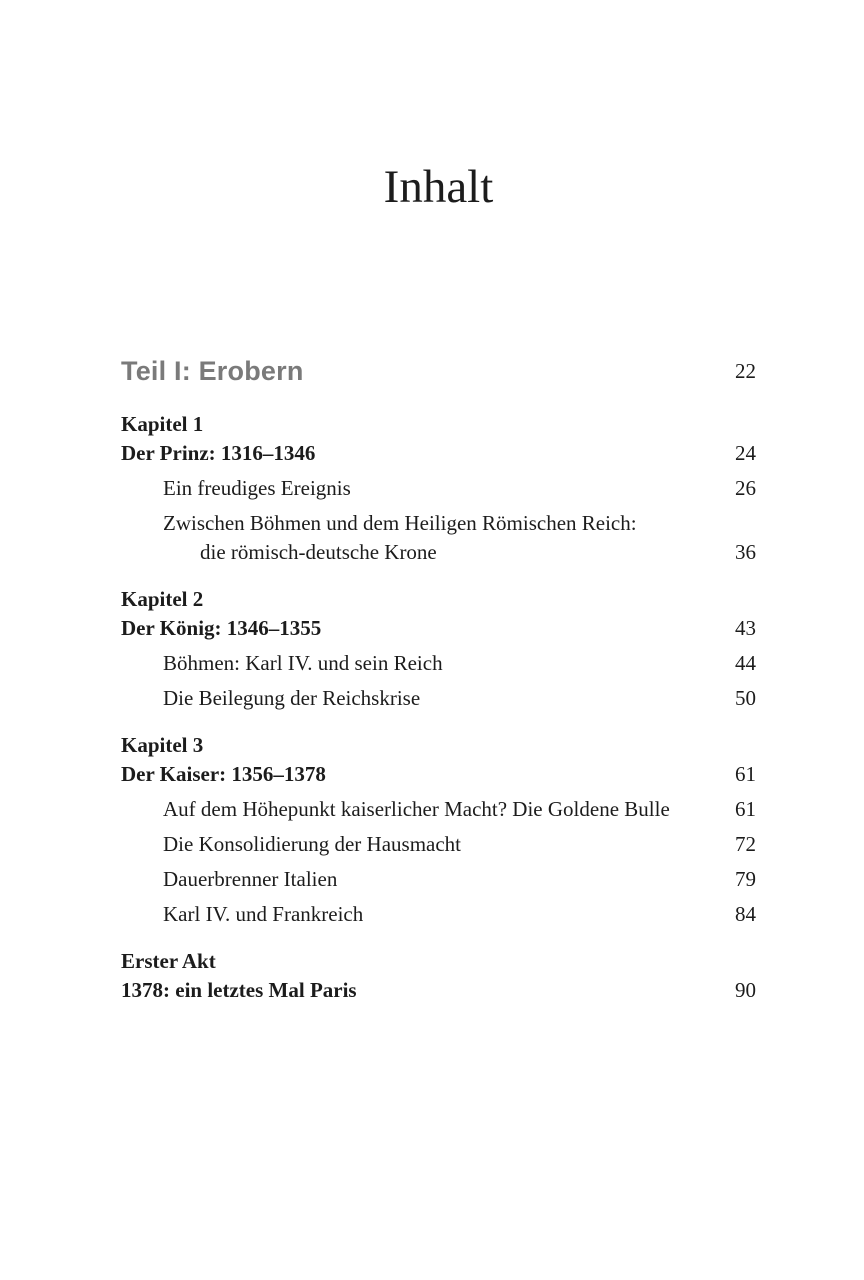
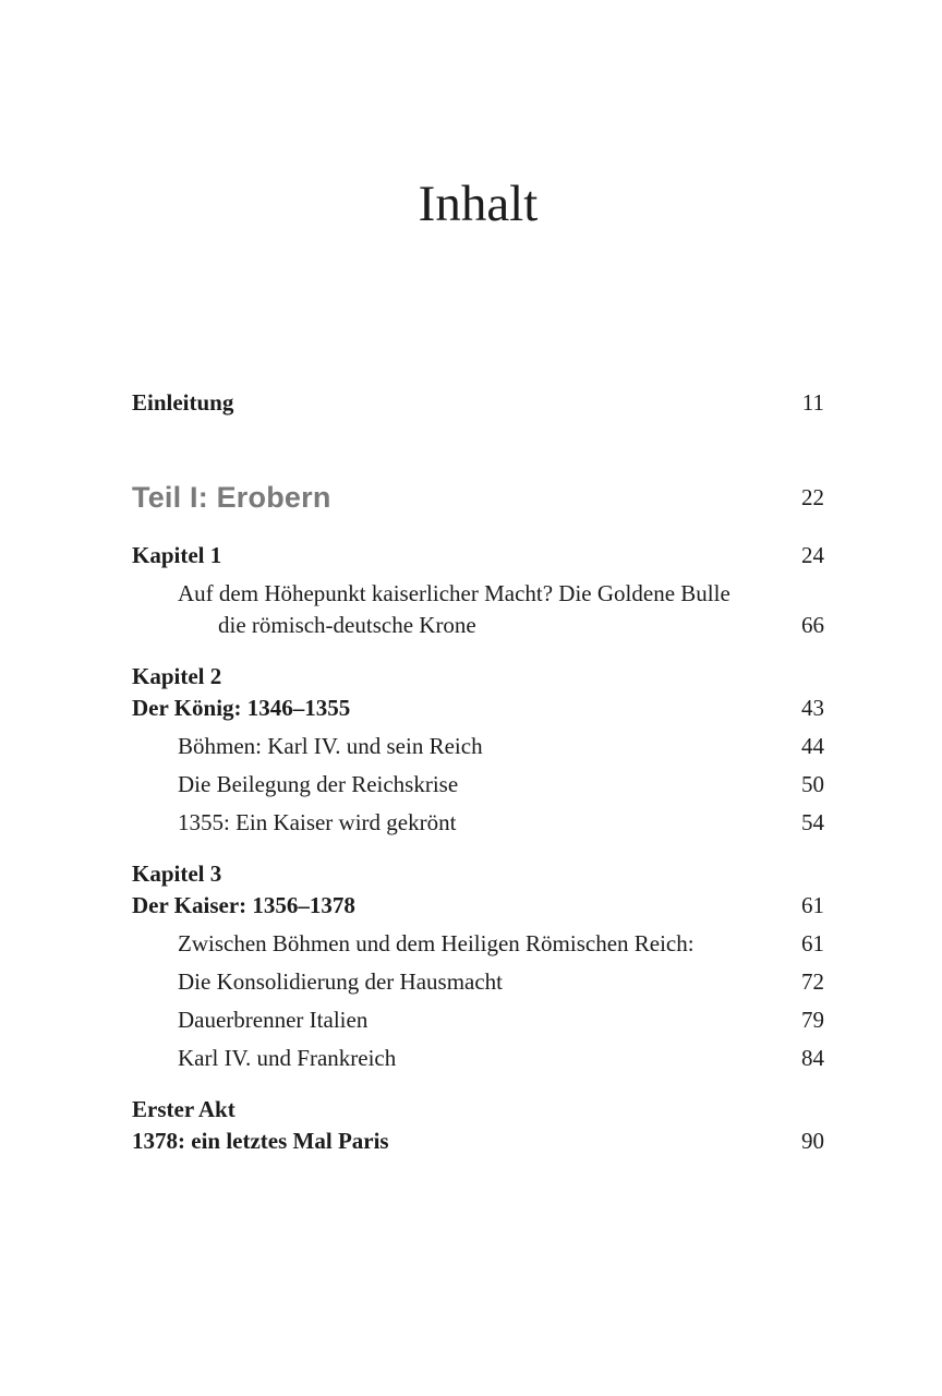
  Inhalt
+ Einleitung
+ 11
  Teil I: Erobern
  22
  Kapitel 1
- Der Prinz: 1316–1346
  24
- Ein freudiges Ereignis
- 26
- Zwischen Böhmen und dem Heiligen Römischen Reich:
+ Auf dem Höhepunkt kaiserlicher Macht? Die Goldene Bulle
  die römisch-deutsche Krone
- 36
+ 66
  Kapitel 2
  Der König: 1346–1355
  43
  Böhmen: Karl IV. und sein Reich
  44
  Die Beilegung der Reichskrise
  50
+ 1355: Ein Kaiser wird gekrönt
+ 54
  Kapitel 3
  Der Kaiser: 1356–1378
  61
- Auf dem Höhepunkt kaiserlicher Macht? Die Goldene Bulle
+ Zwischen Böhmen und dem Heiligen Römischen Reich:
  61
  Die Konsolidierung der Hausmacht
  72
  Dauerbrenner Italien
  79
  Karl IV. und Frankreich
  84
  Erster Akt
  1378: ein letztes Mal Paris
  90
